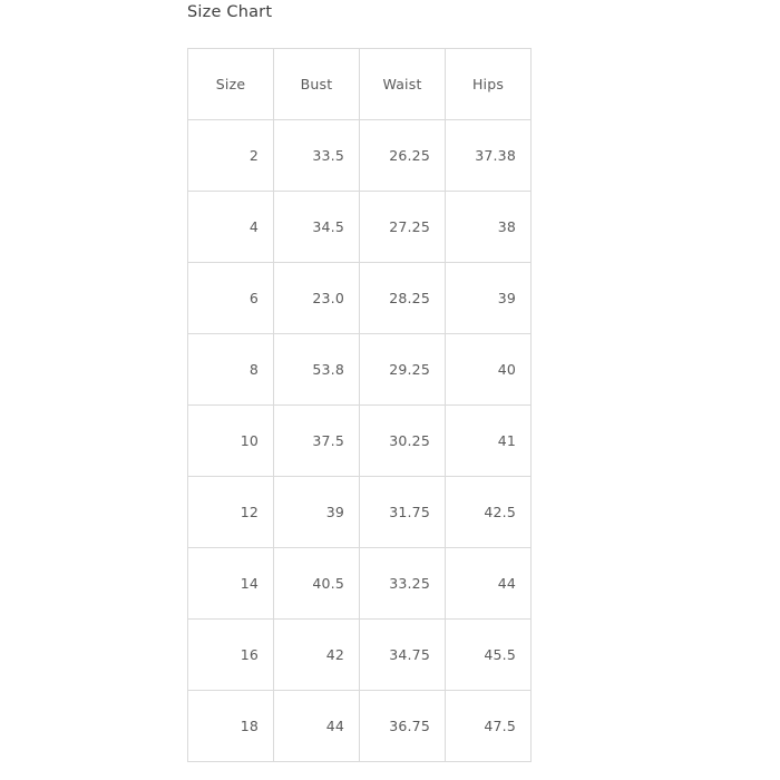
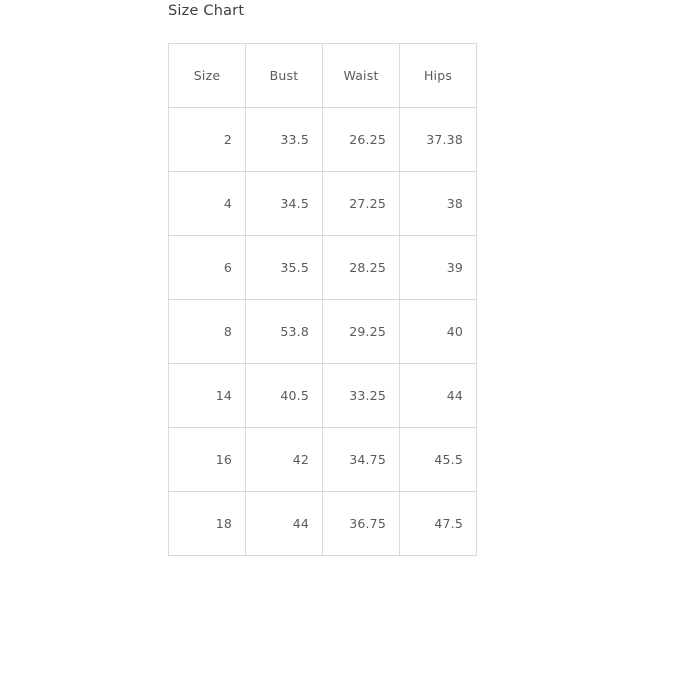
  Size Chart
  Size	Bust	Waist	Hips
  2	33.5	26.25	37.38
  4	34.5	27.25	38
- 6	23.0	28.25	39
+ 6	35.5	28.25	39
  8	53.8	29.25	40
- 10	37.5	30.25	41
- 12	39	31.75	42.5
  14	40.5	33.25	44
  16	42	34.75	45.5
  18	44	36.75	47.5
